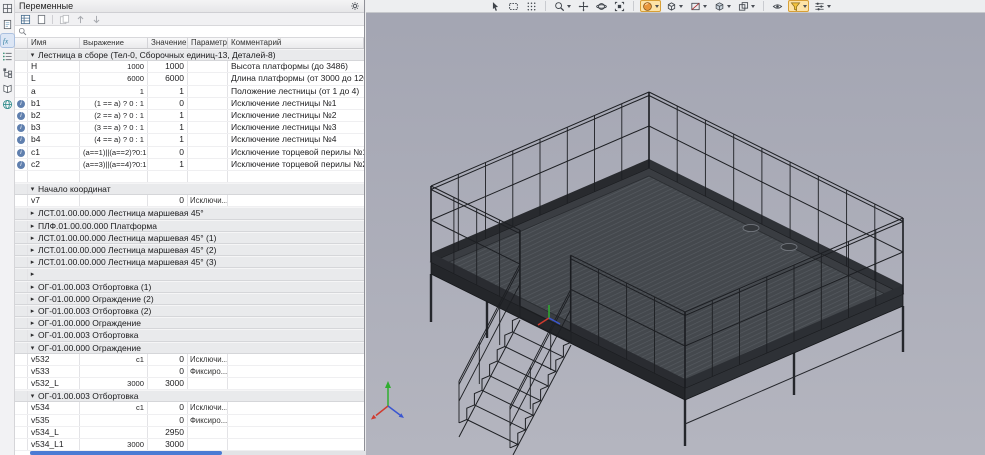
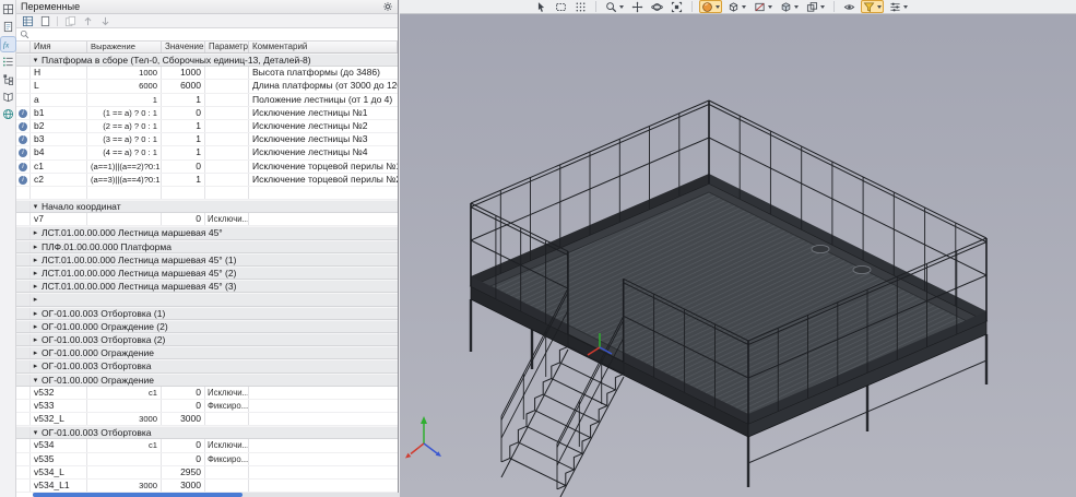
  fx
  Переменные
  Имя
  Выражение
  Значение
  Параметр
  Комментарий
- Лестница в сборе (Тел-0, Сборочных единиц-13, Деталей-8)
+ Платформа в сборе (Тел-0, Сборочных единиц-13, Деталей-8)
  H
  1000
  1000
  Высота платформы (до 3486)
  L
  6000
  6000
  Длина платформы (от 3000 до 12
  a
  1
  1
  Положение лестницы (от 1 до 4)
  b1
  (1 == a) ? 0 : 1
  0
  Исключение лестницы №1
  b2
  (2 == a) ? 0 : 1
  1
  Исключение лестницы №2
  b3
  (3 == a) ? 0 : 1
  1
  Исключение лестницы №3
  b4
  (4 == a) ? 0 : 1
  1
  Исключение лестницы №4
  c1
  (a==1)||(a==2)?0:1
  0
  Исключение торцевой перилы №
  c2
  (a==3)||(a==4)?0:1
  1
  Исключение торцевой перилы №
  Начало координат
  v7
  0
  Исключи...
  ЛСТ.01.00.00.000 Лестница маршевая 45°
  ПЛФ.01.00.00.000 Платформа
  ЛСТ.01.00.00.000 Лестница маршевая 45° (1)
  ЛСТ.01.00.00.000 Лестница маршевая 45° (2)
  ЛСТ.01.00.00.000 Лестница маршевая 45° (3)
  ОГ-01.00.003 Отбортовка (1)
  ОГ-01.00.000 Ограждение (2)
  ОГ-01.00.003 Отбортовка (2)
  ОГ-01.00.000 Ограждение
  ОГ-01.00.003 Отбортовка
  ОГ-01.00.000 Ограждение
  v532
  c1
  0
  Исключи...
  v533
  0
  Фиксиро...
  v532_L
  3000
  3000
  ОГ-01.00.003 Отбортовка
  v534
  c1
  0
  Исключи...
  v535
  0
  Фиксиро...
  v534_L
  2950
  v534_L1
  3000
  3000
